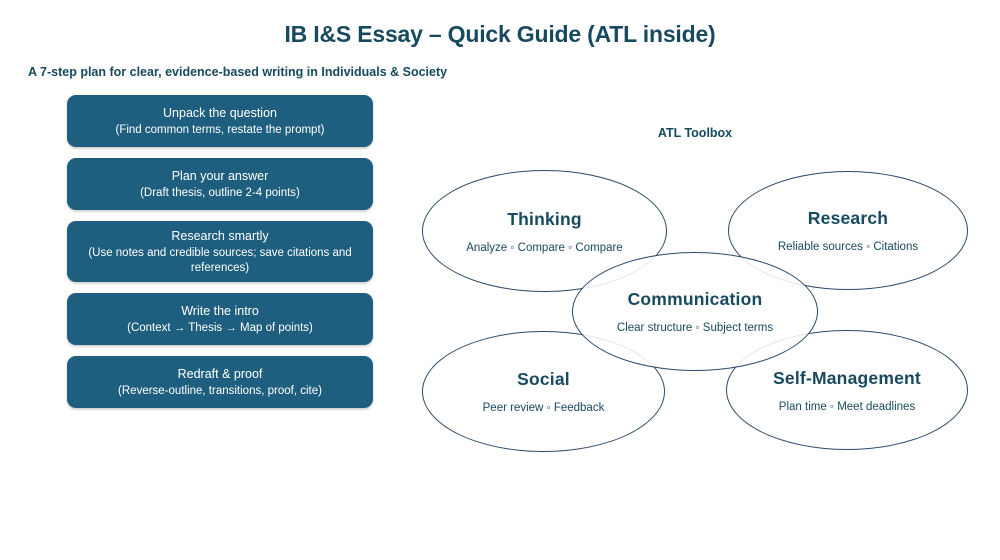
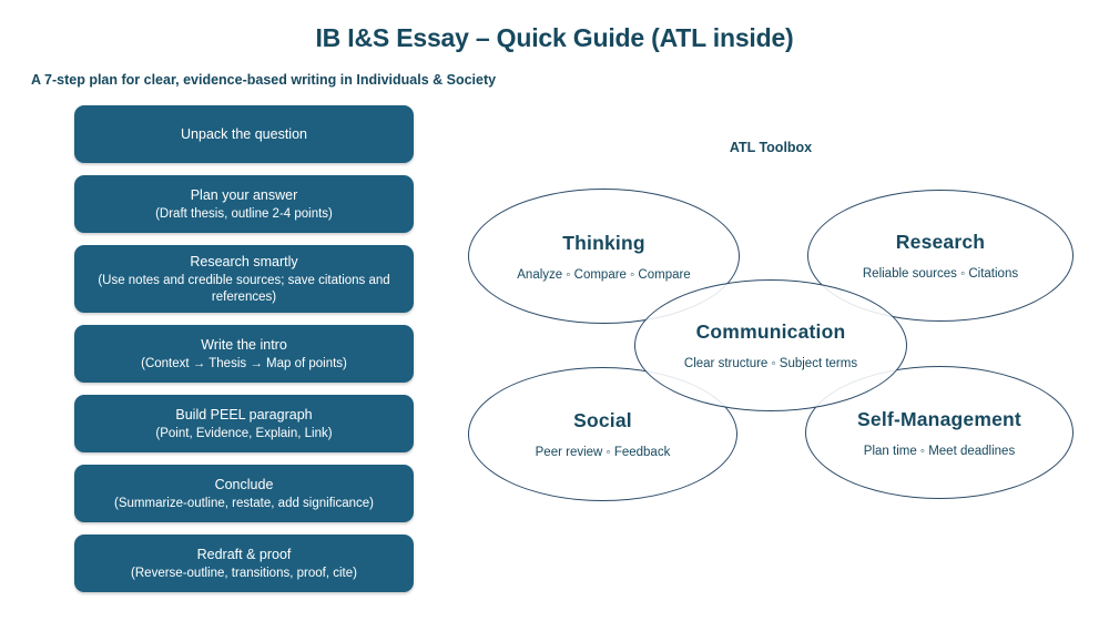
  IB I&S Essay – Quick Guide (ATL inside)
  A 7-step plan for clear, evidence-based writing in Individuals & Society
  Unpack the question
- (Find common terms, restate the prompt)
  Plan your answer
  (Draft thesis, outline 2-4 points)
  Research smartly
  (Use notes and credible sources; save citations and references)
  Write the intro
  (Context → Thesis → Map of points)
+ Build PEEL paragraph
+ (Point, Evidence, Explain, Link)
+ Conclude
+ (Summarize-outline, restate, add significance)
  Redraft & proof
  (Reverse-outline, transitions, proof, cite)
  ATL Toolbox
  Thinking
  Analyze ◦ Compare ◦ Compare
  Research
  Reliable sources ◦ Citations
  Social
  Peer review ◦ Feedback
  Self-Management
  Plan time ◦ Meet deadlines
  Communication
  Clear structure ◦ Subject terms
